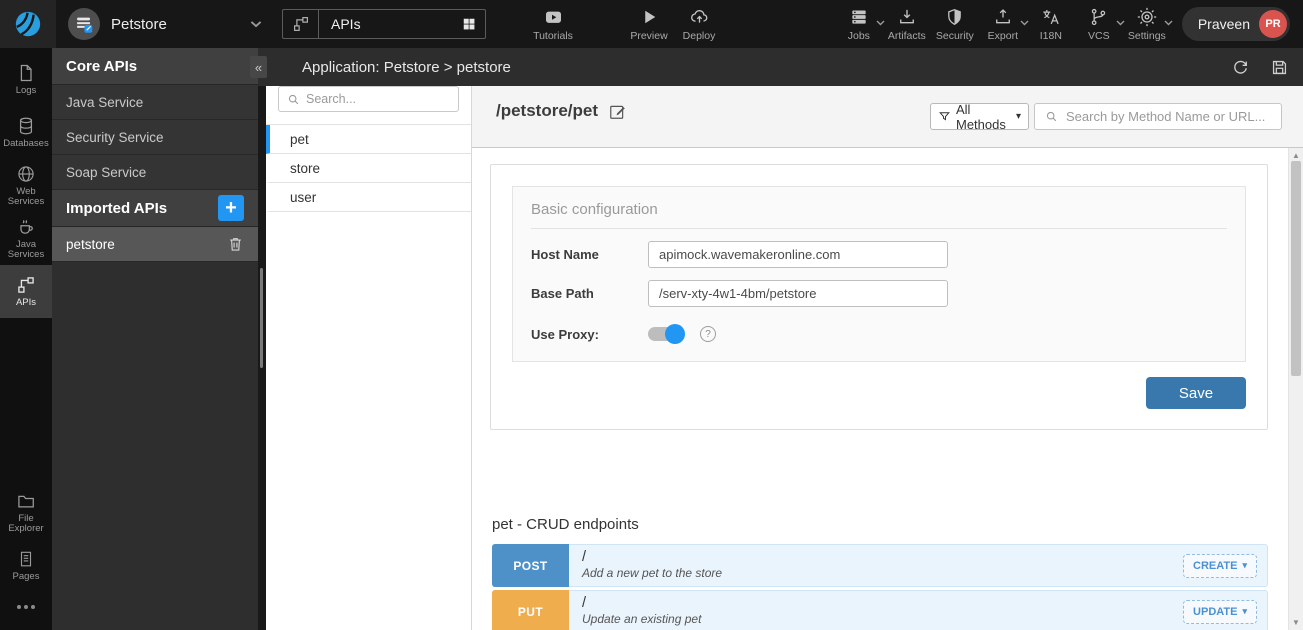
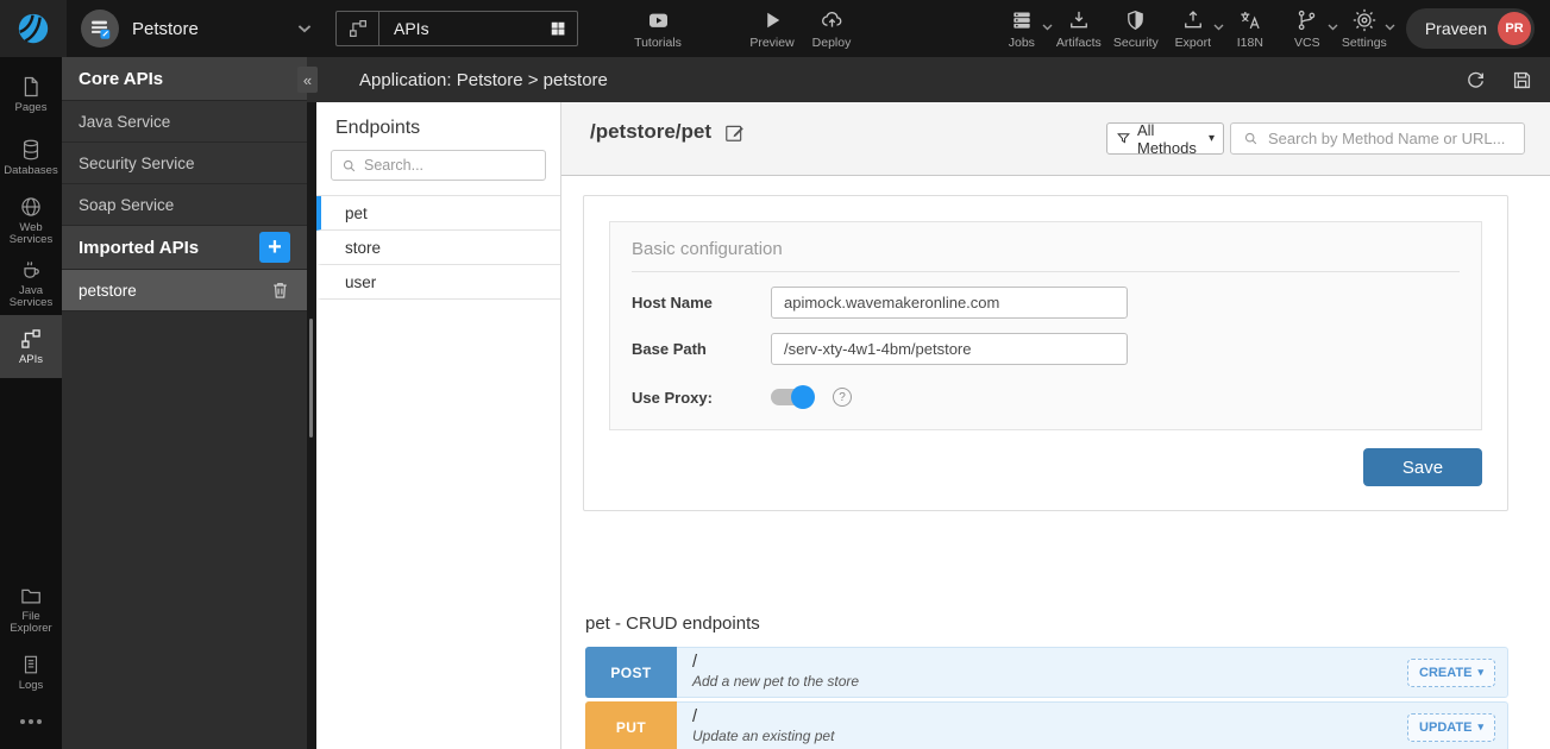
  Petstore
  APIs
  Tutorials
  Preview
  Deploy
  Jobs
  Artifacts
  Security
  Export
  I18N
  VCS
  Settings
  Praveen
  PR
- Logs
+ Pages
  Databases
  Web Services
  Java Services
  APIs
  File Explorer
- Pages
+ Logs
  Core APIs
  Java Service
  Security Service
  Soap Service
  Imported APIs
  +
  petstore
  «
  Application: Petstore > petstore
+ Endpoints
  Search...
  pet
  store
  user
  /petstore/pet
  All Methods
  ▾
  Search by Method Name or URL...
  Basic configuration
  Host Name
  apimock.wavemakeronline.com
  Base Path
  /serv-xty-4w1-4bm/petstore
  Use Proxy:
  ?
  Save
  pet - CRUD endpoints
  POST
  /
  Add a new pet to the store
  CREATE
  ▾
  PUT
  /
  Update an existing pet
  UPDATE
  ▾
- ▲
- ▼
